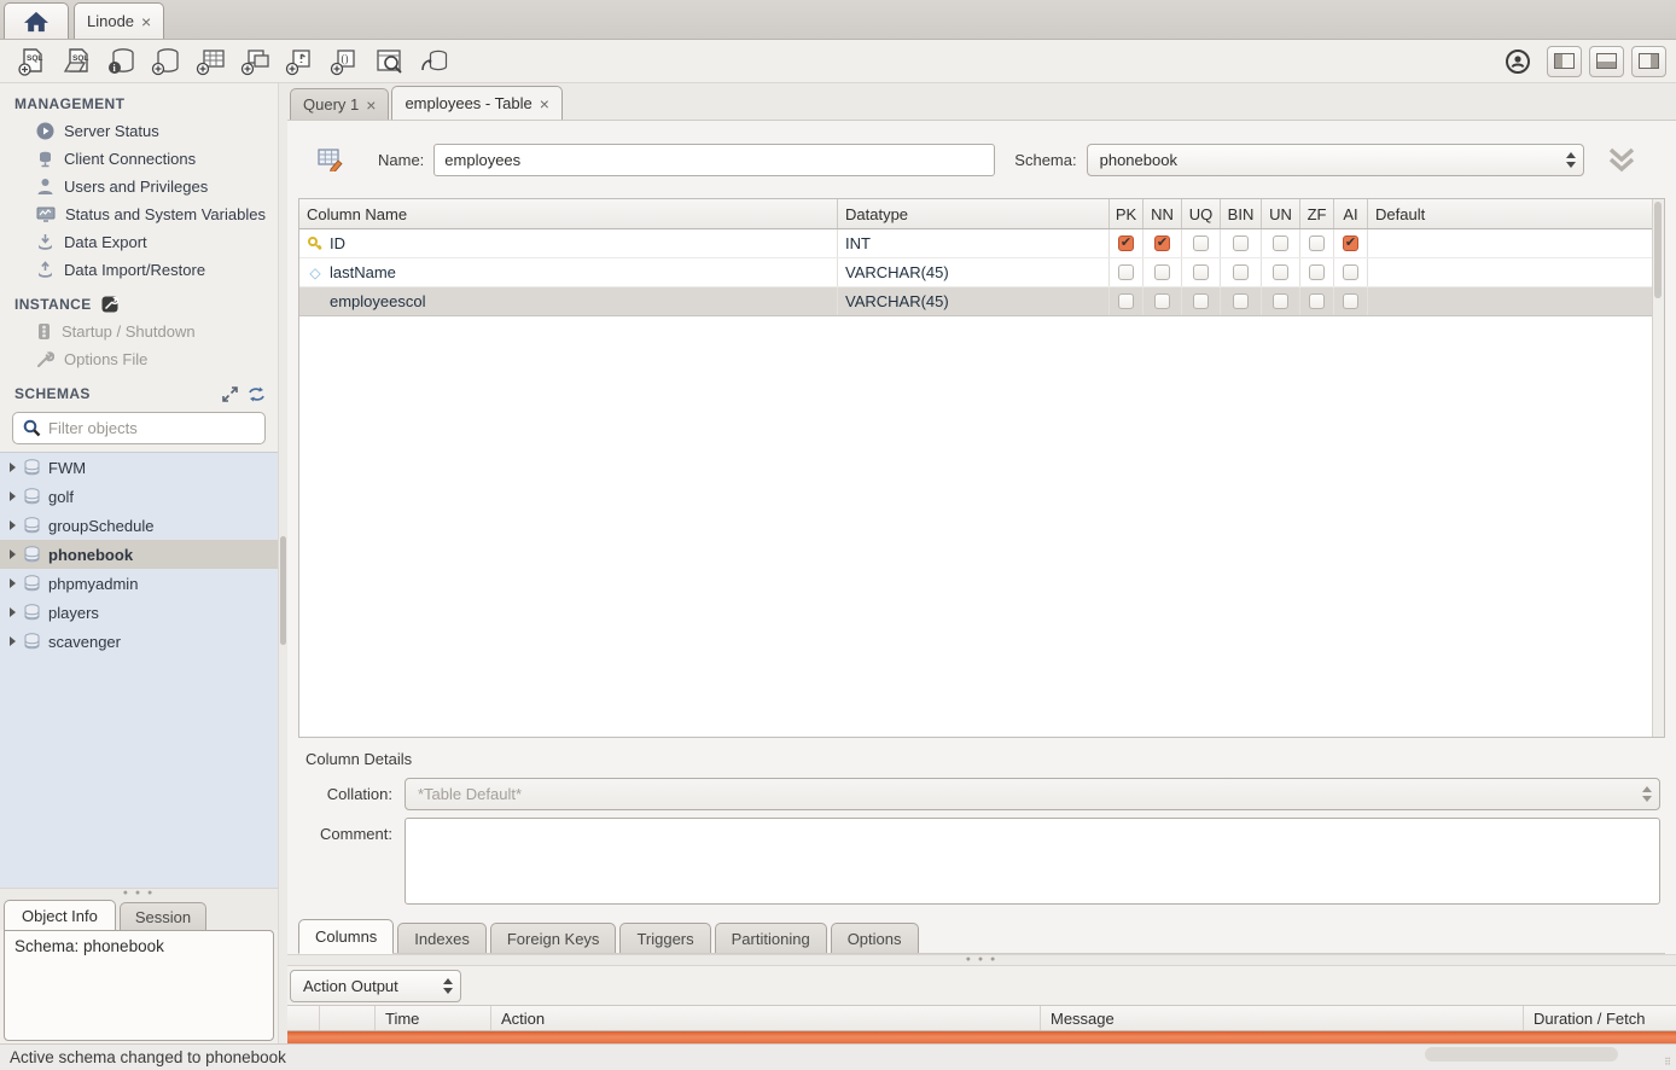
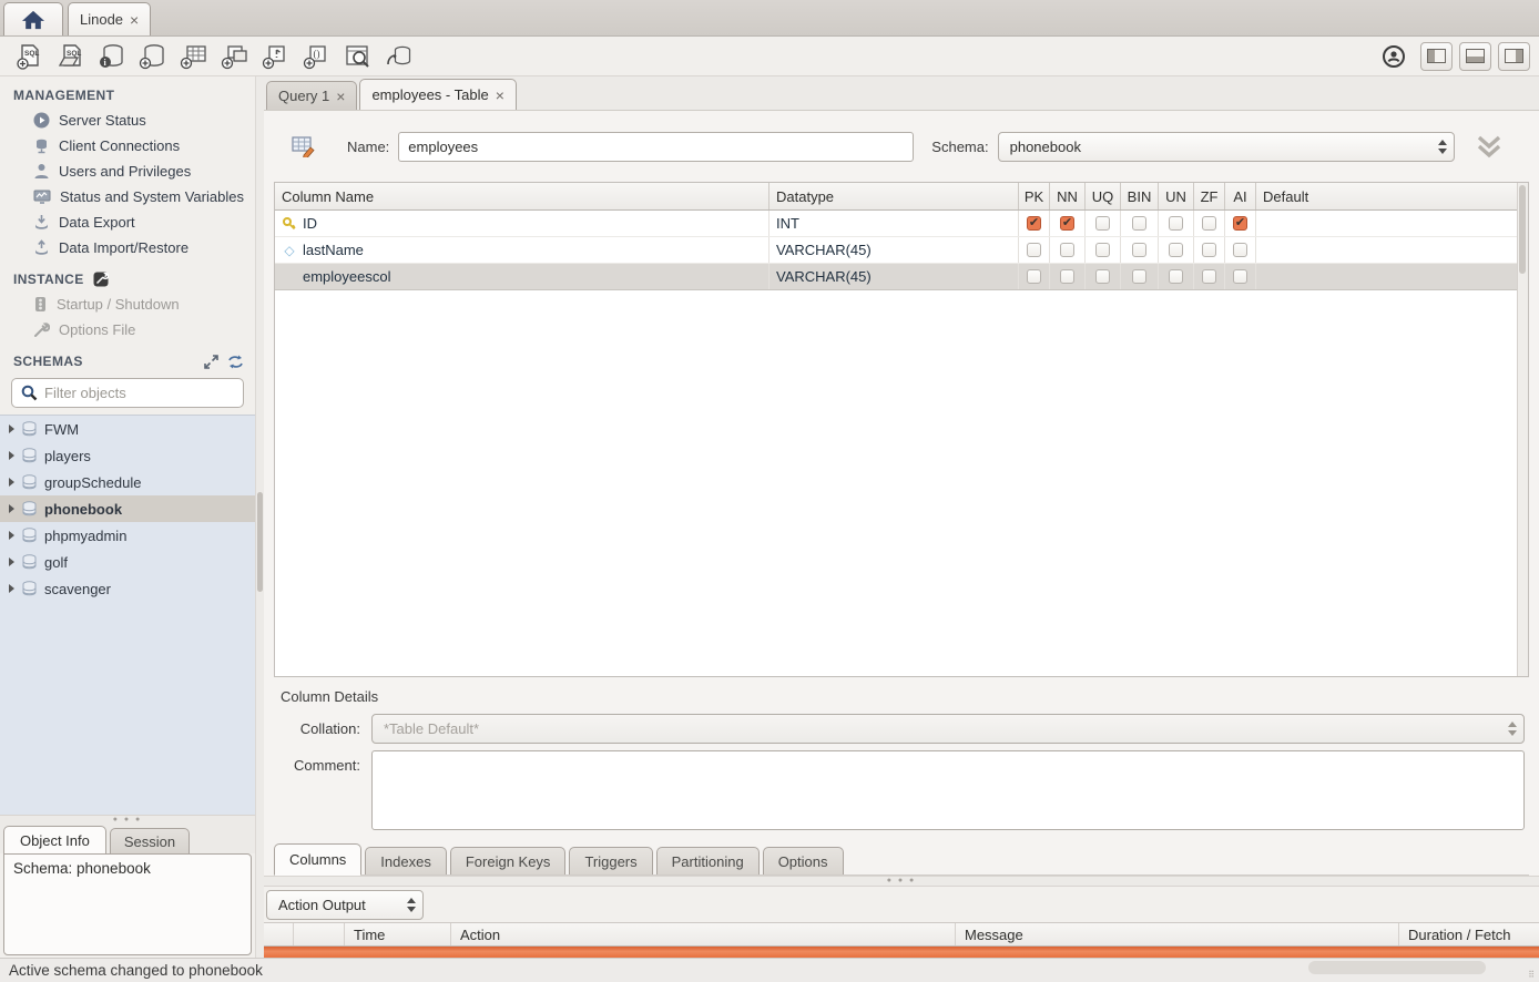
  Linode
  ×
  i
  ()
  MANAGEMENT
  Server Status
  Client Connections
  Users and Privileges
  Status and System Variables
  Data Export
  Data Import/Restore
  INSTANCE
  Startup / Shutdown
  Options File
  SCHEMAS
  Filter objects
  FWM
- golf
+ players
  groupSchedule
  phonebook
  phpmyadmin
- players
+ golf
  scavenger
  Object Info
  Session
  Schema: phonebook
  Query 1
  ×
  employees - Table
  ×
  Name:
  employees
  Schema:
  phonebook
  Column Name
  Datatype
  PK
  NN
  UQ
  BIN
  UN
  ZF
  AI
  Default
  ID
  INT
  ◇
  lastName
  VARCHAR(45)
  employeescol
  VARCHAR(45)
  Column Details
  Collation:
  *Table Default*
  Comment:
  Columns
  Indexes
  Foreign Keys
  Triggers
  Partitioning
  Options
  Action Output
  Time
  Action
  Message
  Duration / Fetch
  Active schema changed to phonebook
  ⠿
